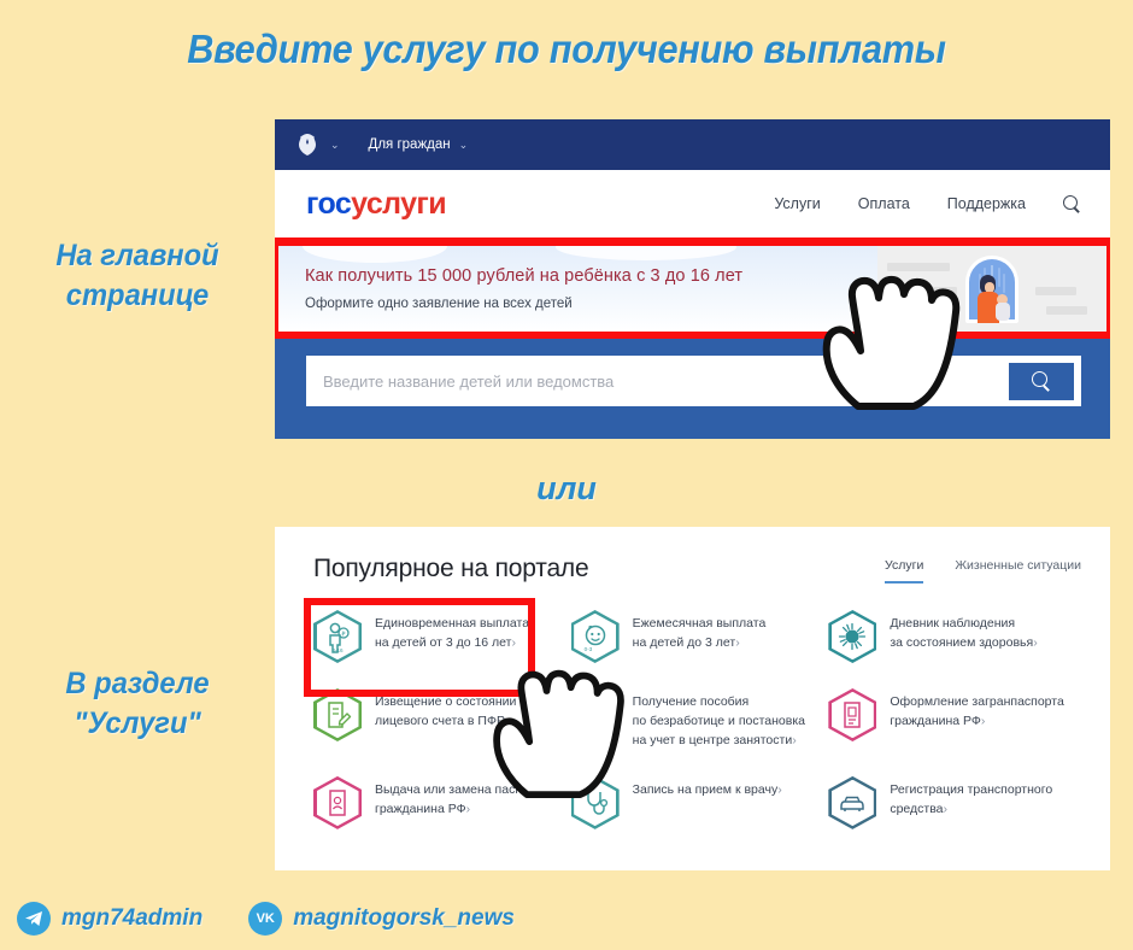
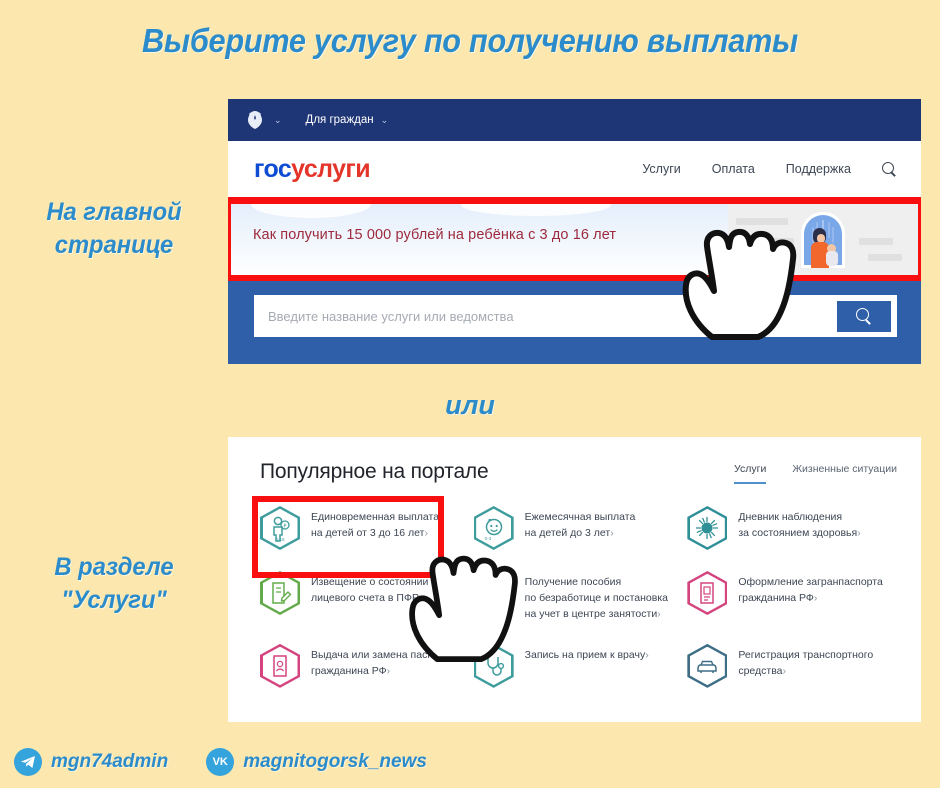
- Введите услугу по получению выплаты
+ Выберите услугу по получению выплаты
  На главной
  странице
  В разделе
  "Услуги"
  или
  ⌄
  Для граждан
  ⌄
  госуслуги
  Услуги
  Оплата
  Поддержка
  Как получить 15 000 рублей на ребёнка с 3 до 16 лет
- Оформите одно заявление на всех детей
- Введите название детей или ведомства
+ Введите название услуги или ведомства
  Популярное на портале
  Услуги
  Жизненные ситуации
  Единовременная выплата
  на детей от 3 до 16 лет›
  Ежемесячная выплата
  на детей до 3 лет›
  Дневник наблюдения
  за состоянием здоровья›
  Извещение о состоянии
  лицевого счета в ПФ
  Получение пособия
  по безработице и постановка
  на учет в центре занятости›
  Оформление загранпаспорта
  гражданина РФ›
  Выдача или замена пас
  гражданина РФ›
  Запись на прием к врачу›
  Регистрация транспортного
  средства›
  mgn74admin
  VK
  magnitogorsk_news
